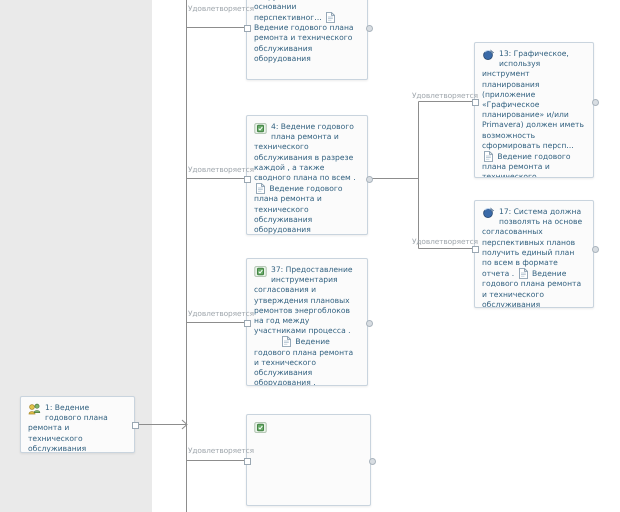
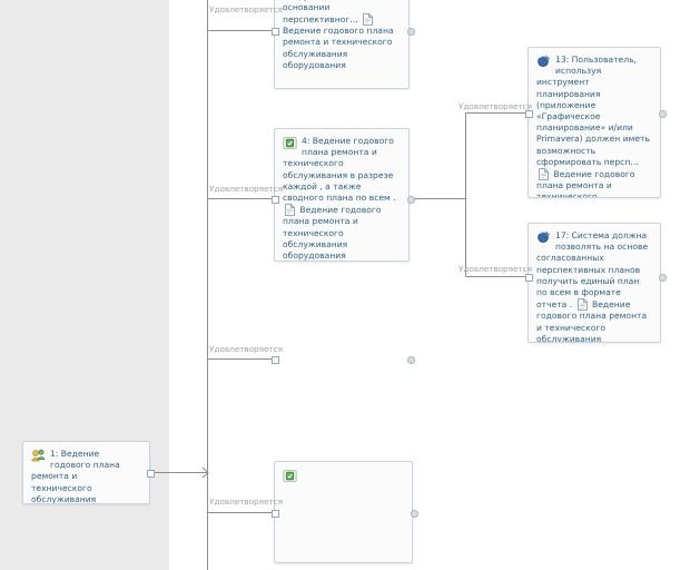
  1: Ведение годового плана ремонта и технического обслуживания
  Удовлетворяется
  4: Ведение годового плана ремонта и технического обслуживания в разрезе каждой , а также сводного плана по всем . Ведение годового плана ремонта и технического обслуживания оборудования
  Удовлетворяется
- 37: Предоставление инструментария согласования и утверждения плановых ремонтов энергоблоков на год между участниками процесса . Ведение годового плана ремонта и технического обслуживания оборудования .
  Удовлетворяется
  Удовлетворяется
- 13: Графическое, используя инструмент планирования (приложение «Графическое планирование» и/или Primavera) должен иметь возможность сформировать персп… Ведение годового плана ремонта и технического
+ 13: Пользователь, используя инструмент планирования (приложение «Графическое планирование» и/или Primavera) должен иметь возможность сформировать персп… Ведение годового плана ремонта и технического
  Удовлетворяется
  17: Система должна позволять на основе согласованных перспективных планов получить единый план по всем в формате отчета . Ведение годового плана ремонта и технического обслуживания
  Удовлетворяется
